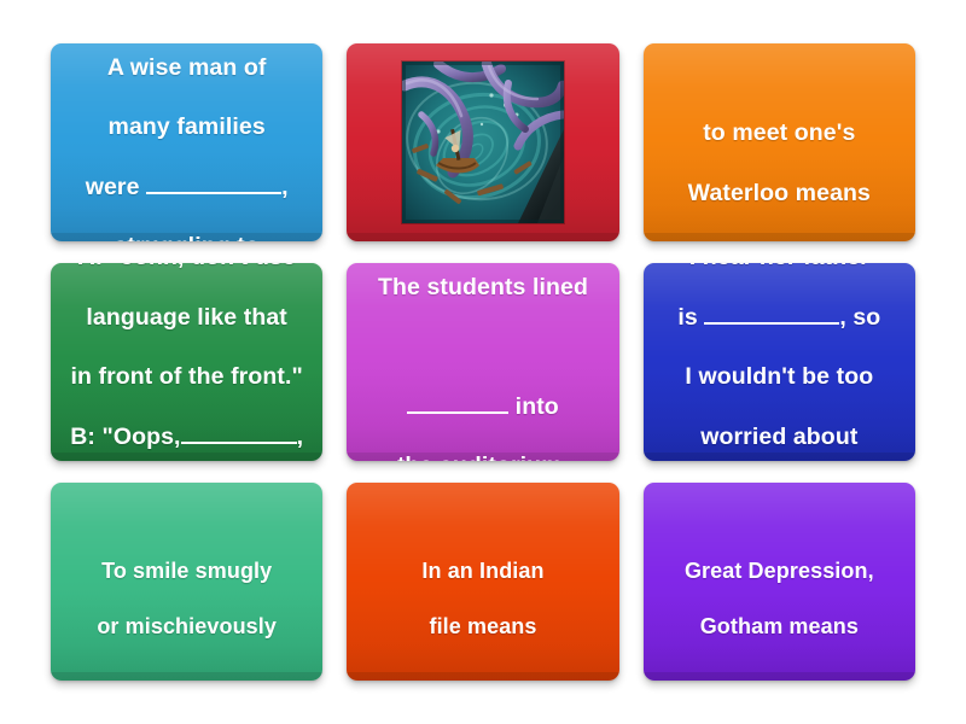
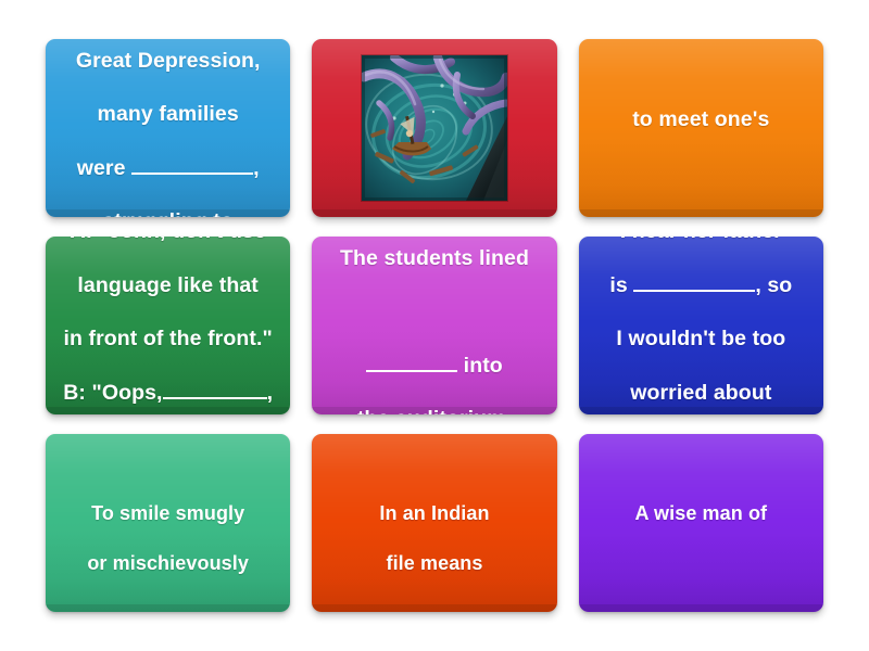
- A wise man of
+ Great Depression,
  many families
  were ,
  to meet one's
- Waterloo means
  language like that
  in front of the front."
  B: "Oops, ,
  The students lined
  into
  is , so
  I wouldn't be too
  worried about
  To smile smugly
  or mischievously
  In an Indian
  file means
- Great Depression,
+ A wise man of
- Gotham means
